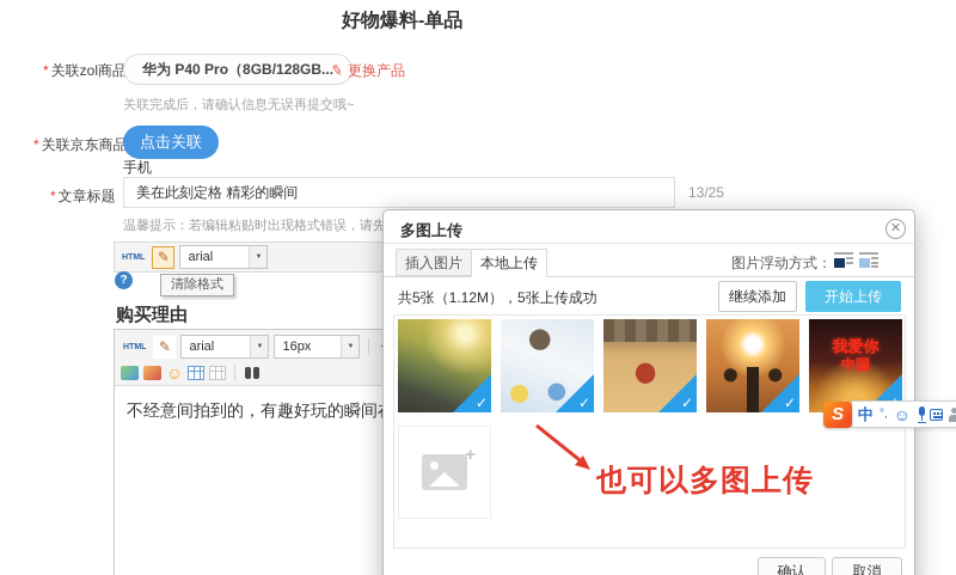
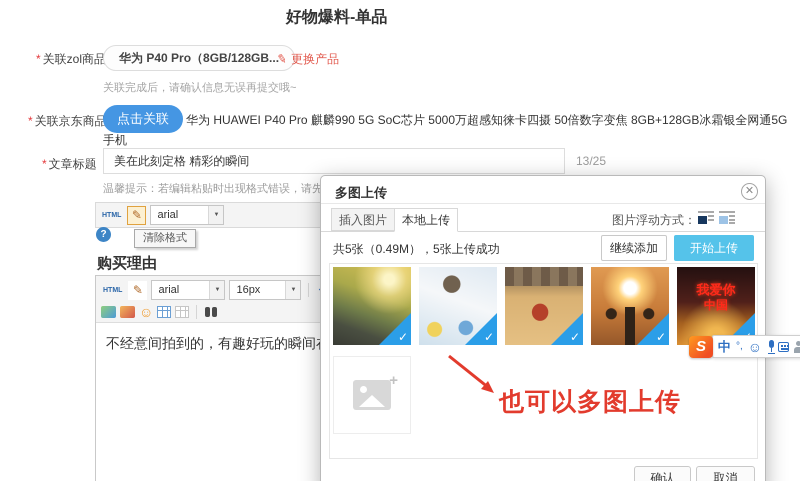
  好物爆料-单品
  * 关联zol商品
  华为 P40 Pro（8GB/128GB...
  关联完成后，请确认信息无误再提交哦~
  * 关联京东商品
  点击关联
+ 华为 HUAWEI P40 Pro 麒麟990 5G SoC芯片 5000万超感知徕卡四摄 50倍数字变焦 8GB+128GB冰霜银全网通5G
  手机
  * 文章标题
  美在此刻定格 精彩的瞬间
  13/25
  温馨提示：若编辑粘贴时出现格式错误，请先
  ✎
  arial
  ?
  清除格式
  购买理由
  ✎
  arial
  16px
  ☺
  不经意间拍到的，有趣好玩的瞬间
  多图上传
  ✕
  插入图片
  本地上传
  图片浮动方式：
- 共5张（1.12M），5张上传成功
+ 共5张（0.49M），5张上传成功
  继续添加
  开始上传
  ✓
  ✓
  ✓
  ✓
  我爱你
  中国
  +
  也可以多图上传
  确认
  取消
  S
  中
  °,
  ☺
